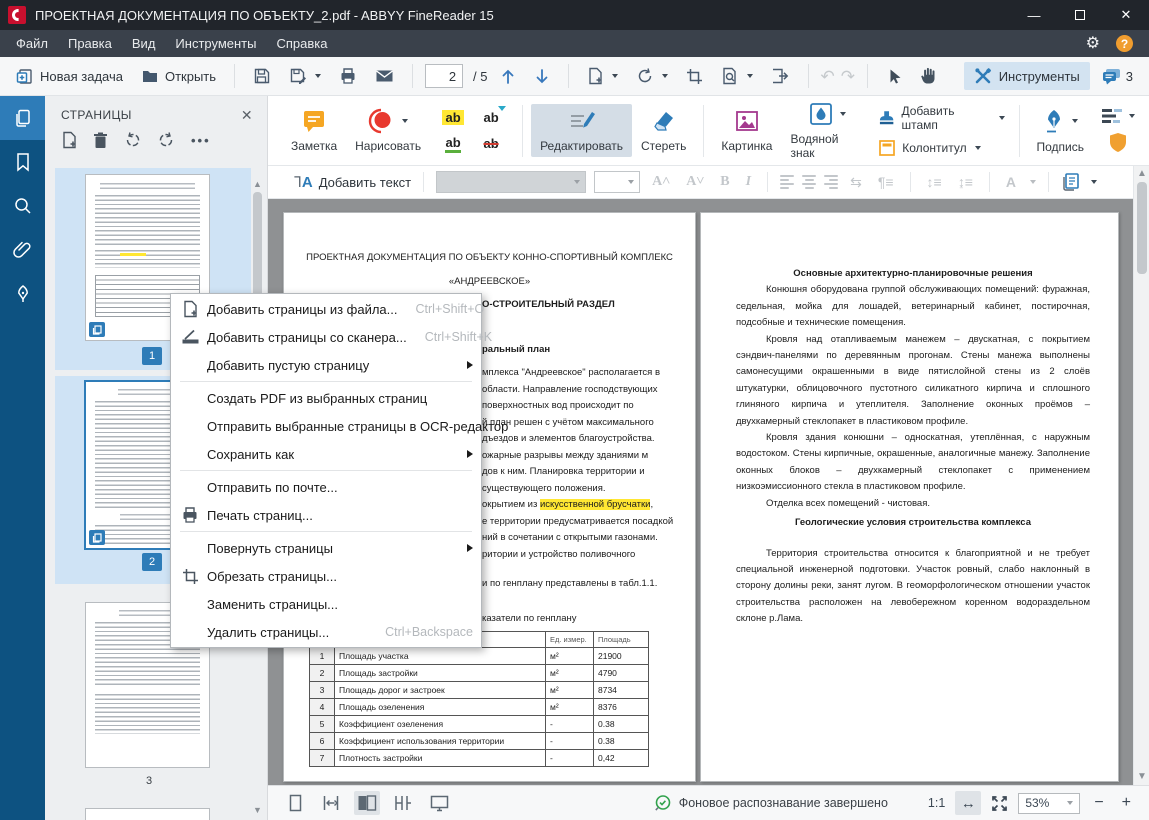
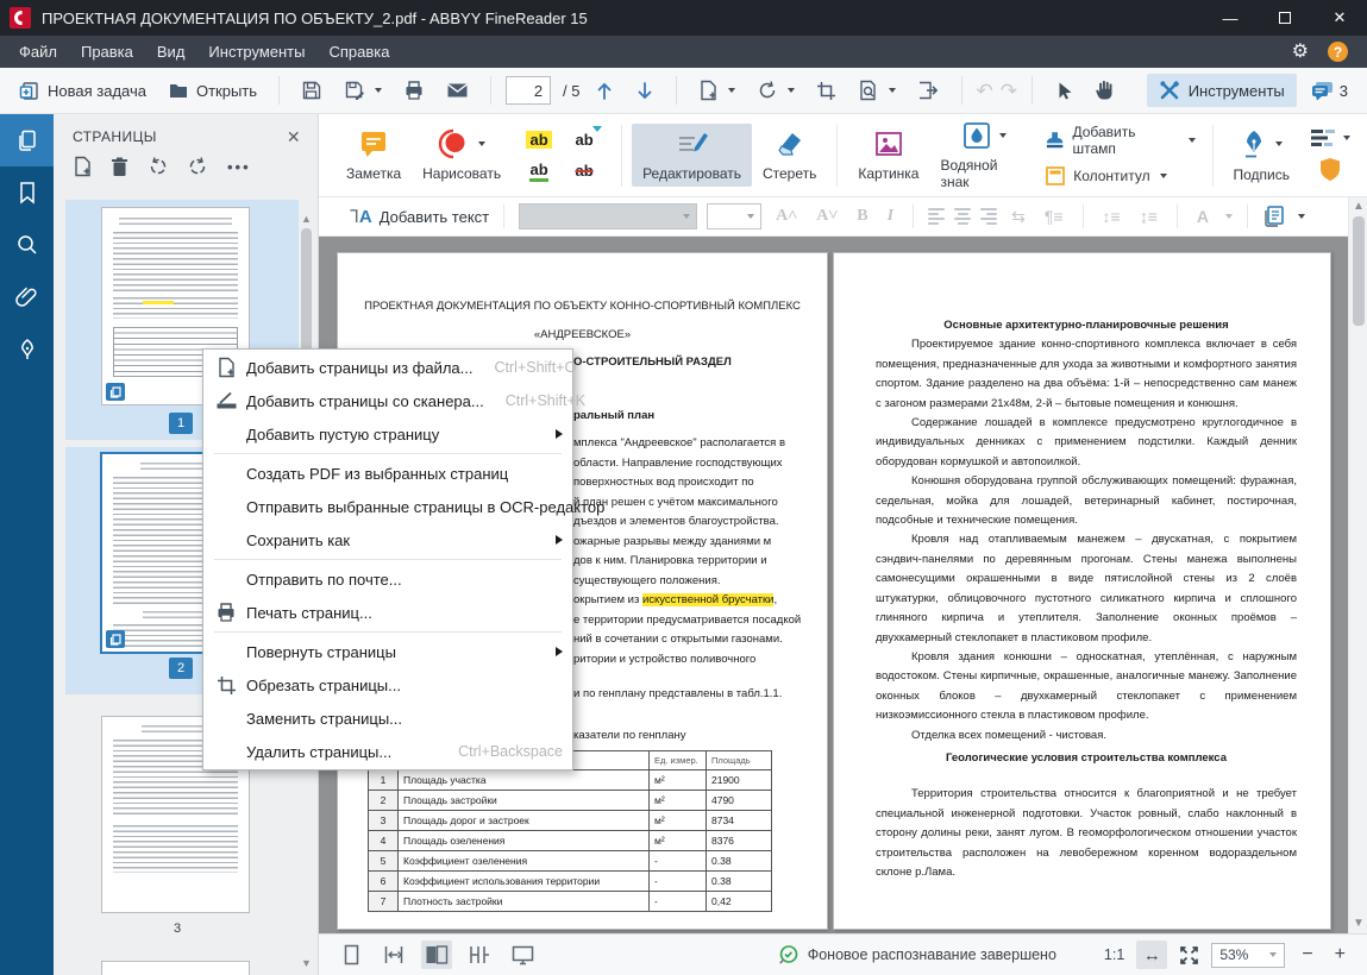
  ПРОЕКТНАЯ ДОКУМЕНТАЦИЯ ПО ОБЪЕКТУ_2.pdf - ABBYY FineReader 15
  —
  ✕
  Файл
  Правка
  Вид
  Инструменты
  Справка
  ⚙
  ?
  Новая задача
  Открыть
  2
  / 5
  ↶
  ↷
  Инструменты
  3
  СТРАНИЦЫ
  ✕
  •••
  1
  2
  3
  ▲
  ▼
  Заметка
  Нарисовать
  ab
  ab
  ab
  ab
  Редактировать
  Стереть
  Картинка
  Водяной знак
  Добавить штамп
  Колонтитул
  Подпись
  ꞀA
  Добавить текст
  A˄
  A˅
  B
  I
  ⇆
  ¶≡
  ↕≡
  ↨≡
  A
  ПРОЕКТНАЯ ДОКУМЕНТАЦИЯ ПО ОБЪЕКТУ КОННО-СПОРТИВНЫЙ КОМПЛЕКС
  «АНДРЕЕВСКОЕ»
  О-СТРОИТЕЛЬНЫЙ РАЗДЕЛ
  ральный план
  мплекса "Андреевское" располагается в
  области. Направление господствующих
  поверхностных вод происходит по
  й план решен с учётом максимального
  дъездов и элементов благоустройства.
  ожарные разрывы между зданиями м
  дов к ним. Планировка территории и
  существующего положения.
  окрытием из искусственной брусчатки,
  е территории предусматривается посадкой
  ний в сочетании с открытыми газонами.
  ритории и устройство поливочного
  и по генплану представлены в табл.1.1.
  казатели по генплану
  		Ед. измер.	Площадь
  1	Площадь участка	м²	21900
  2	Площадь застройки	м²	4790
  3	Площадь дорог и застроек	м²	8734
  4	Площадь озеленения	м²	8376
  5	Коэффициент озеленения	-	0.38
  6	Коэффициент использования территории	-	0.38
  7	Плотность застройки	-	0,42
  Основные архитектурно-планировочные решения
+ Проектируемое здание конно-спортивного комплекса включает в себя помещения, предназначенные для ухода за животными и комфортного занятия спортом. Здание разделено на два объёма: 1-й – непосредственно сам манеж с загоном размерами 21х48м, 2-й – бытовые помещения и конюшня.
+ Содержание лошадей в комплексе предусмотрено круглогодичное в индивидуальных денниках с применением подстилки. Каждый денник оборудован кормушкой и автопоилкой.
  Конюшня оборудована группой обслуживающих помещений: фуражная, седельная, мойка для лошадей, ветеринарный кабинет, постирочная, подсобные и технические помещения.
  Кровля над отапливаемым манежем – двускатная, с покрытием сэндвич-панелями по деревянным прогонам. Стены манежа выполнены самонесущими окрашенными в виде пятислойной стены из 2 слоёв штукатурки, облицовочного пустотного силикатного кирпича и сплошного глиняного кирпича и утеплителя. Заполнение оконных проёмов – двухкамерный стеклопакет в пластиковом профиле.
  Кровля здания конюшни – односкатная, утеплённая, с наружным водостоком. Стены кирпичные, окрашенные, аналогичные манежу. Заполнение оконных блоков – двухкамерный стеклопакет с применением низкоэмиссионного стекла в пластиковом профиле.
  Отделка всех помещений - чистовая.
  Геологические условия строительства комплекса
  Территория строительства относится к благоприятной и не требует специальной инженерной подготовки. Участок ровный, слабо наклонный в сторону долины реки, занят лугом. В геоморфологическом отношении участок строительства расположен на левобережном коренном водораздельном склоне р.Лама.
  ▲
  ▼
  Фоновое распознавание завершено
  1:1
  ↔
  53%
  −
  +
  Добавить страницы из файла...
  Ctrl+Shift+O
  Добавить страницы со сканера...
  Ctrl+Shift+K
  Добавить пустую страницу
  Создать PDF из выбранных страниц
  Отправить выбранные страницы в OCR-редактор
  Сохранить как
  Отправить по почте...
  Печать страниц...
  Повернуть страницы
  Обрезать страницы...
  Заменить страницы...
  Удалить страницы...
  Ctrl+Backspace
